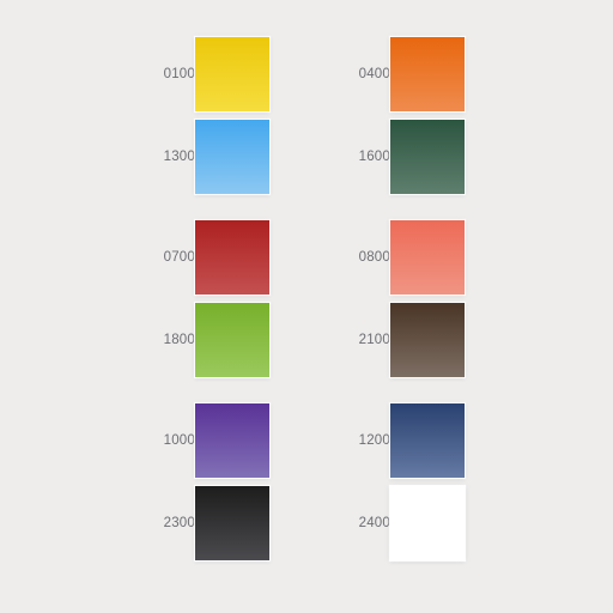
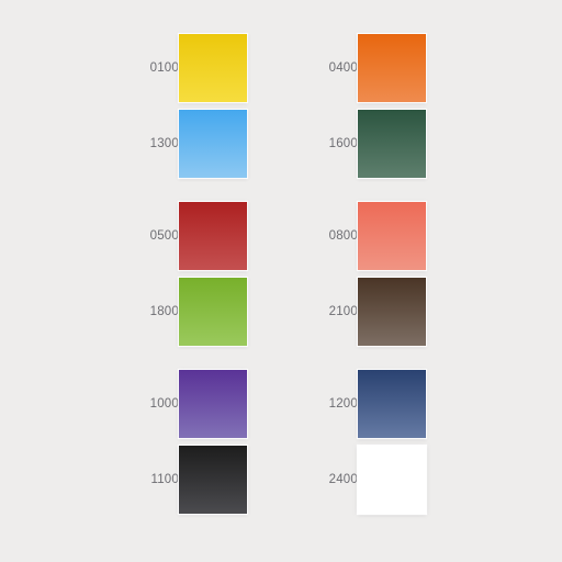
  0100
  1300
- 0700
+ 0500
  1800
  1000
- 2300
+ 1100
  0400
  1600
  0800
  2100
  1200
  2400
